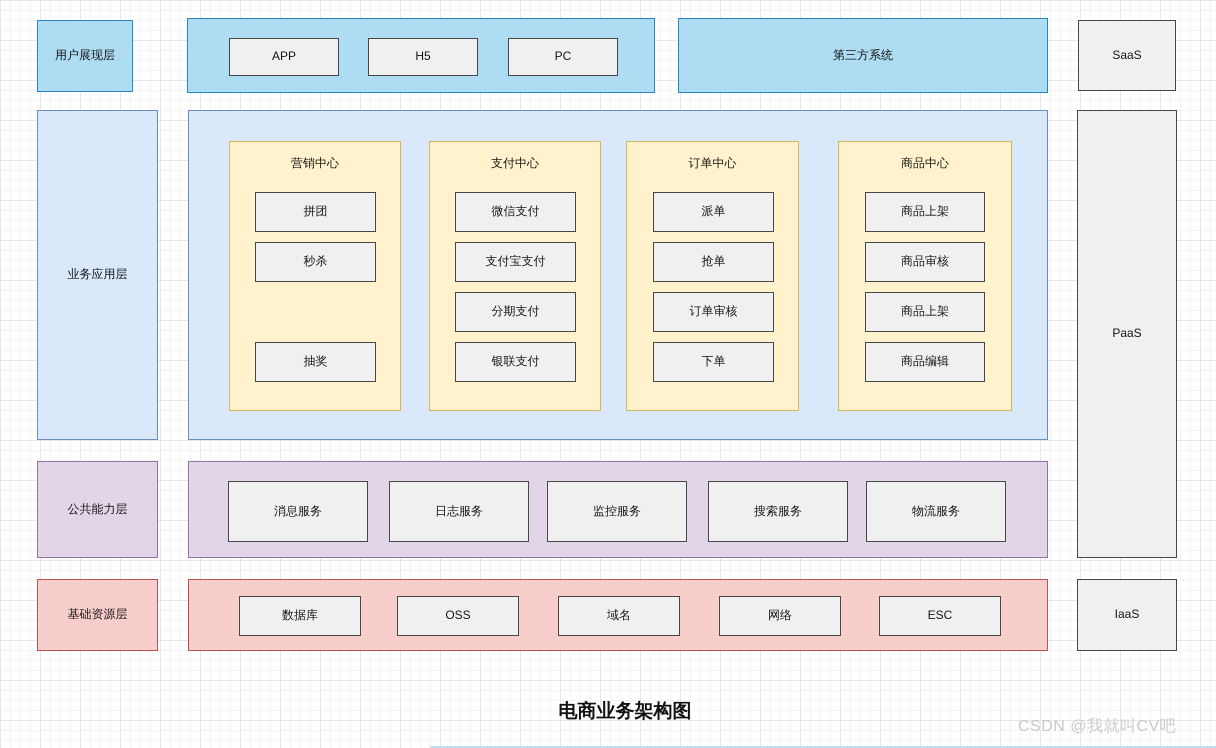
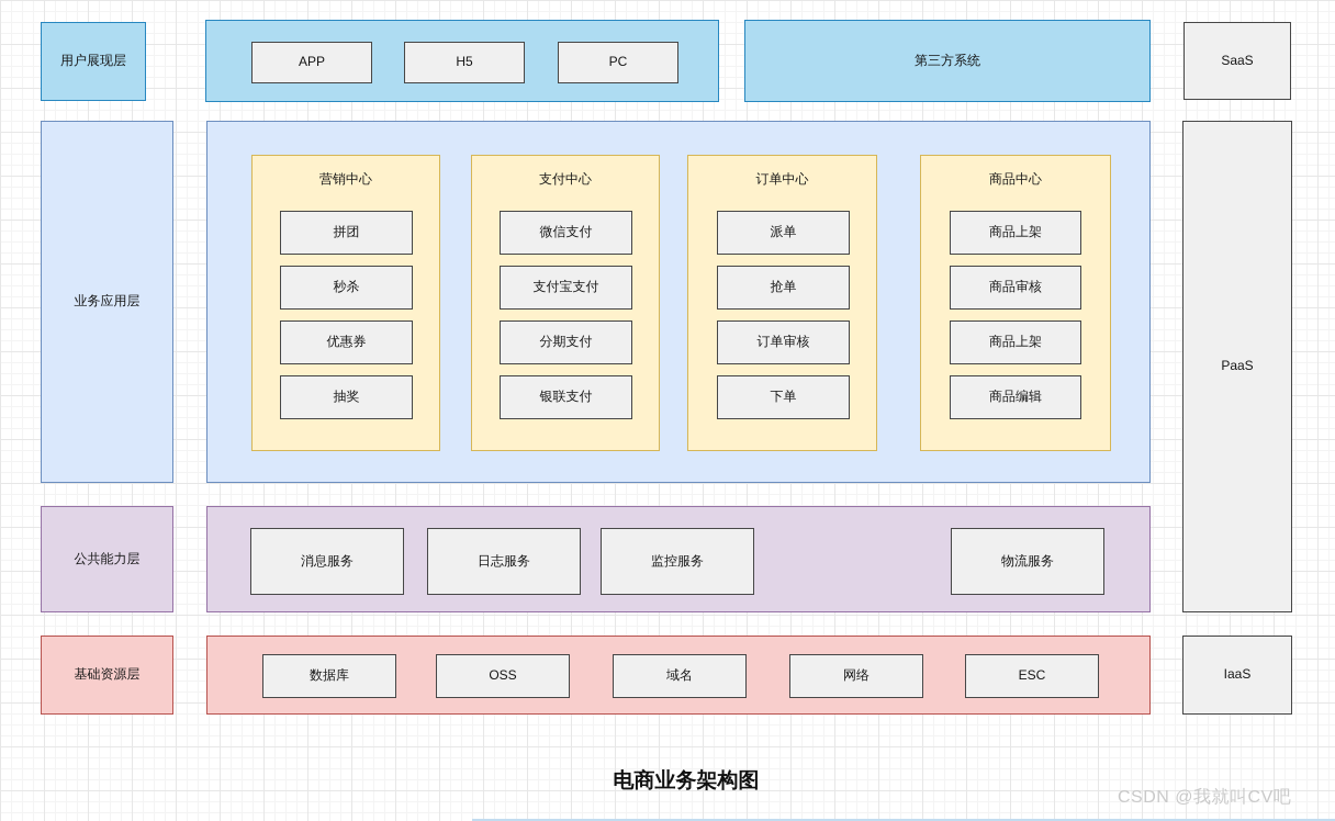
  用户展现层
  APP
  H5
  PC
  第三方系统
  SaaS
  业务应用层
  营销中心
  拼团
  秒杀
+ 优惠券
  抽奖
  支付中心
  微信支付
  支付宝支付
  分期支付
  银联支付
  订单中心
  派单
  抢单
  订单审核
  下单
  商品中心
  商品上架
  商品审核
  商品上架
  商品编辑
  PaaS
  公共能力层
  消息服务
  日志服务
  监控服务
- 搜索服务
  物流服务
  基础资源层
  数据库
  OSS
  域名
  网络
  ESC
  IaaS
  电商业务架构图
  CSDN @我就叫CV吧
